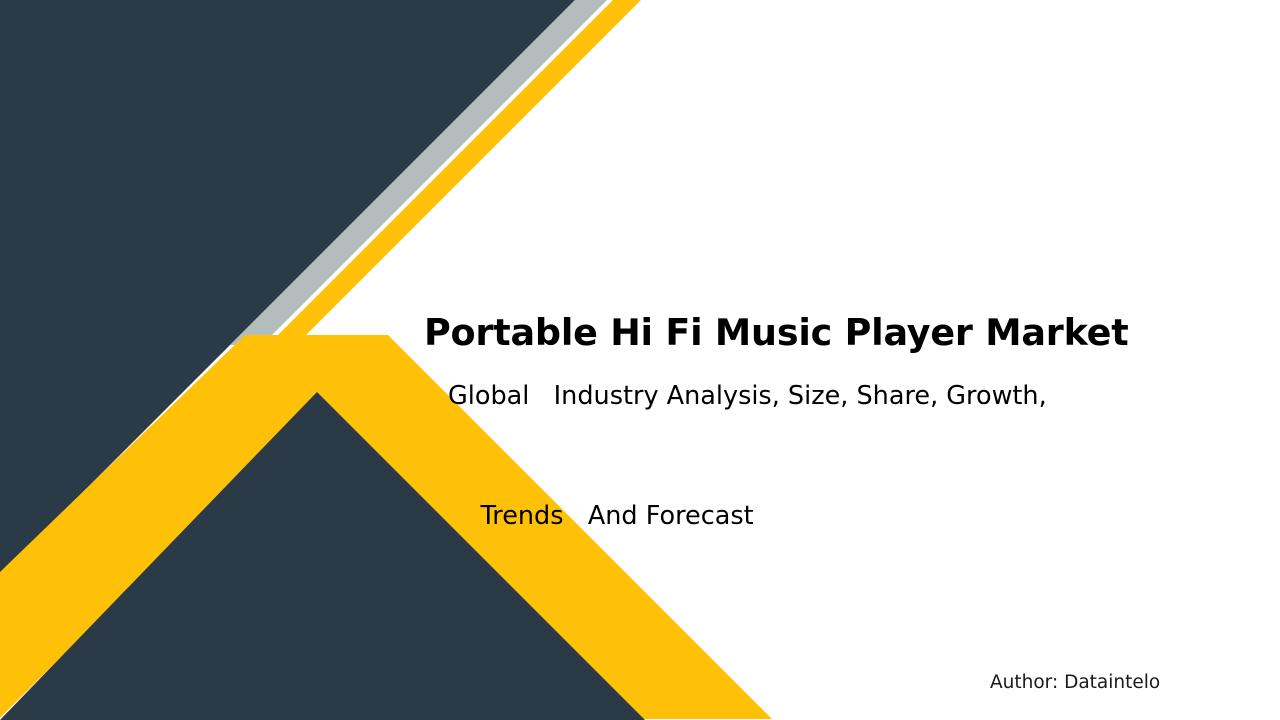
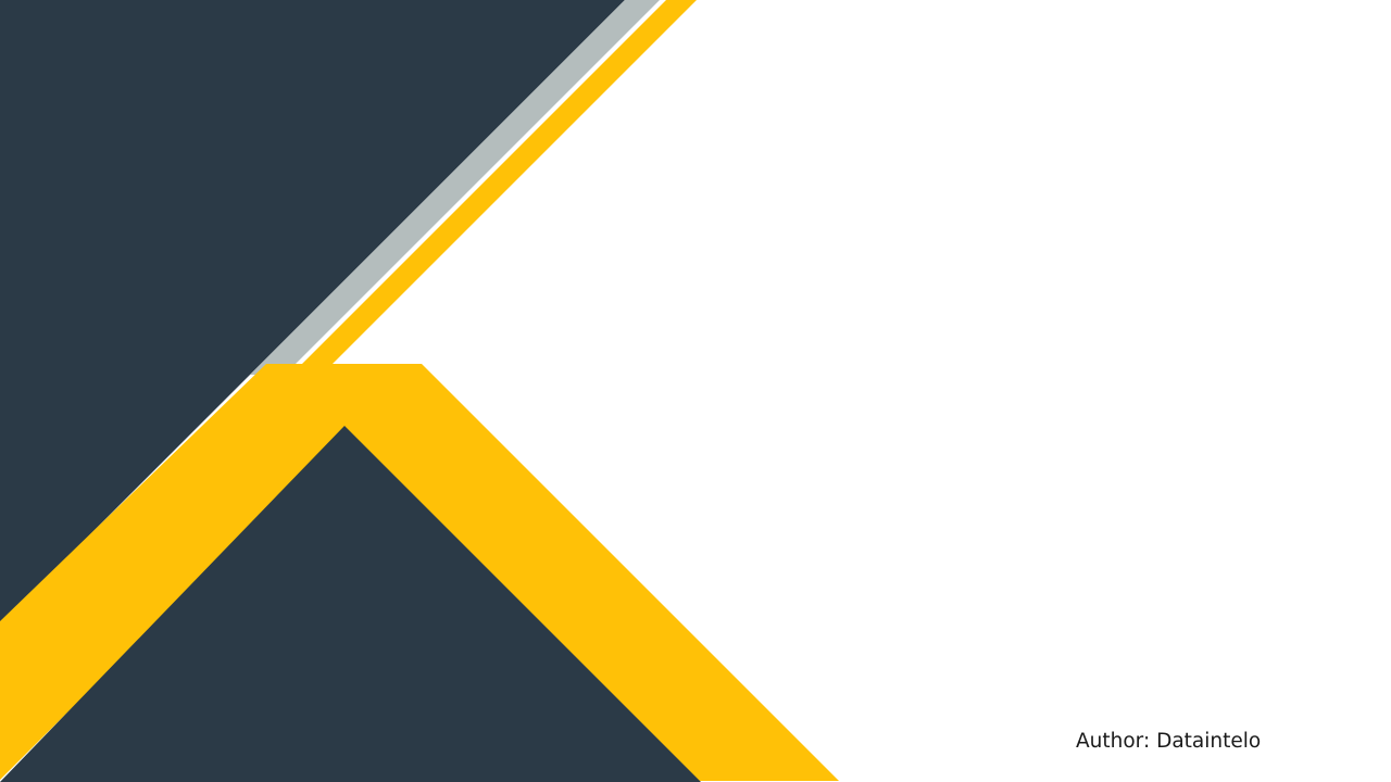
- Portable Hi Fi Music Player Market
- Global Industry Analysis, Size, Share, Growth,
- Trends And Forecast
  Author: Dataintelo
